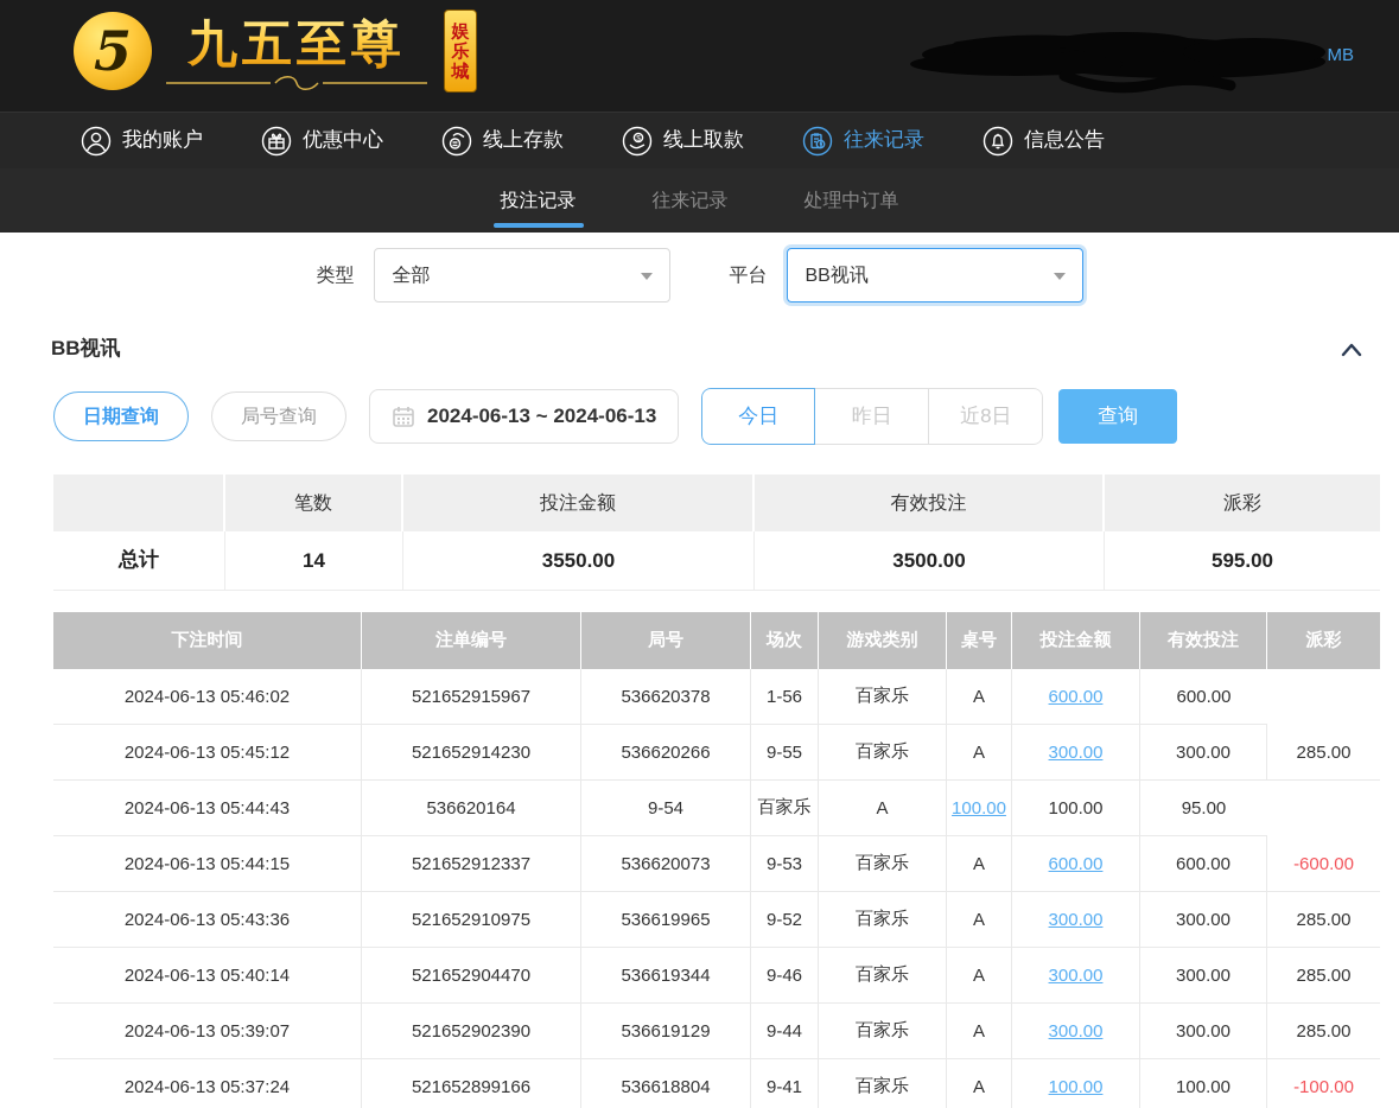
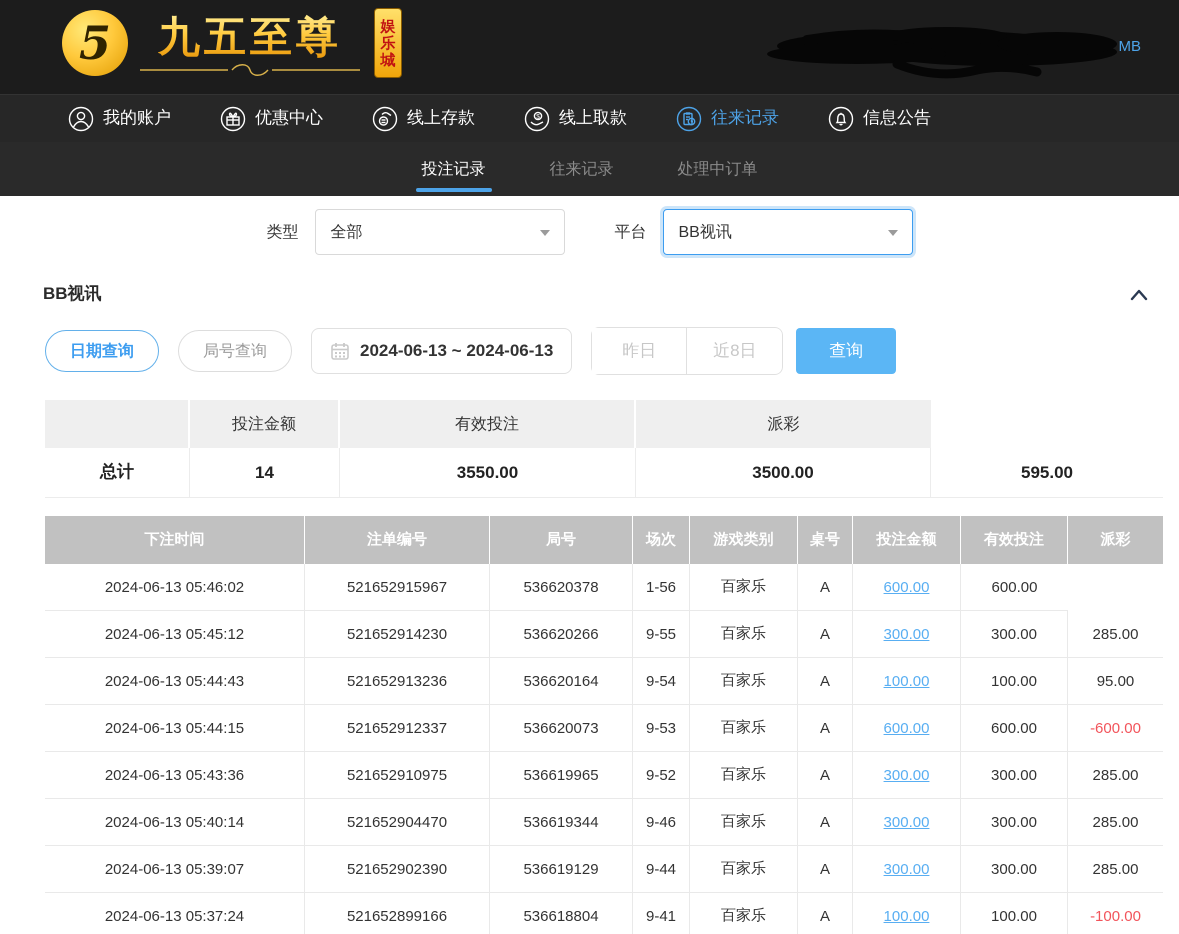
  5
  九五至尊
  娱
  乐
  城
  MB
  我的账户
  优惠中心
  线上存款
  线上取款
  往来记录
  信息公告
  投注记录
  往来记录
  处理中订单
  类型
  全部
  平台
  BB视讯
  BB视讯
  日期查询
  局号查询
  2024-06-13 ~ 2024-06-13
- 今日
  昨日
  近8日
  查询
- 笔数
  投注金额
  有效投注
  派彩
  总计
  14
  3550.00
  3500.00
  595.00
  下注时间
  注单编号
  局号
  场次
  游戏类别
  桌号
  投注金额
  有效投注
  派彩
  2024-06-13 05:46:02
  521652915967
  536620378
  1-56
  百家乐
  A
  600.00
  600.00
  2024-06-13 05:45:12
  521652914230
  536620266
  9-55
  百家乐
  A
  300.00
  300.00
  285.00
  2024-06-13 05:44:43
+ 521652913236
  536620164
  9-54
  百家乐
  A
  100.00
  100.00
  95.00
  2024-06-13 05:44:15
  521652912337
  536620073
  9-53
  百家乐
  A
  600.00
  600.00
  -600.00
  2024-06-13 05:43:36
  521652910975
  536619965
  9-52
  百家乐
  A
  300.00
  300.00
  285.00
  2024-06-13 05:40:14
  521652904470
  536619344
  9-46
  百家乐
  A
  300.00
  300.00
  285.00
  2024-06-13 05:39:07
  521652902390
  536619129
  9-44
  百家乐
  A
  300.00
  300.00
  285.00
  2024-06-13 05:37:24
  521652899166
  536618804
  9-41
  百家乐
  A
  100.00
  100.00
  -100.00
